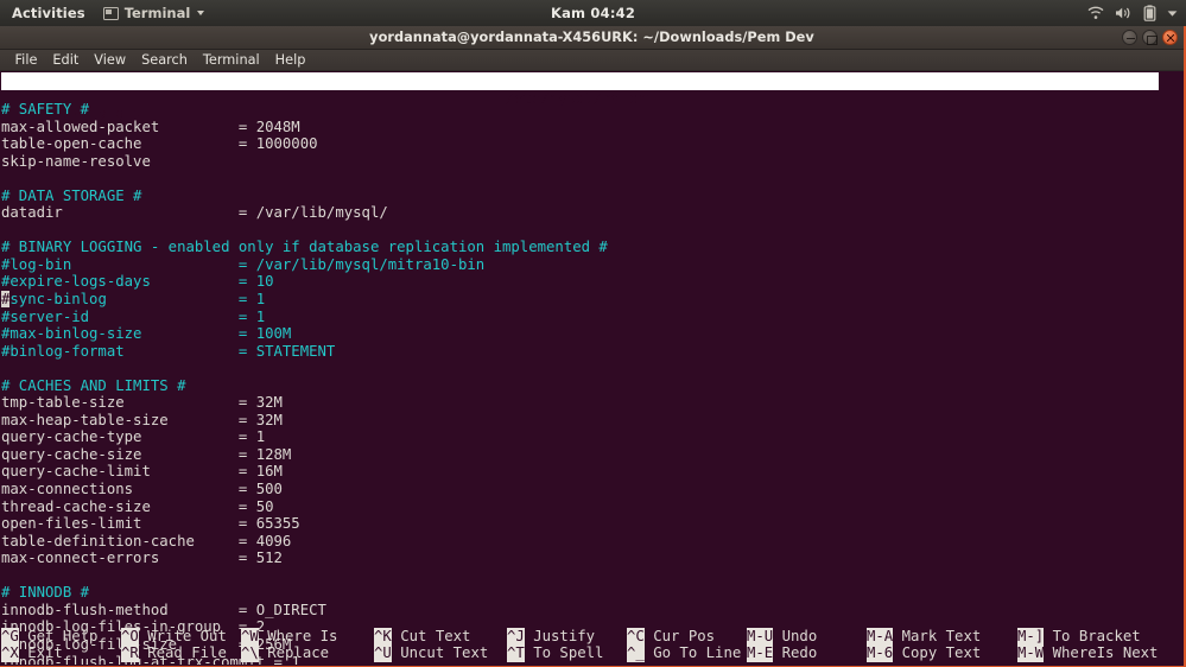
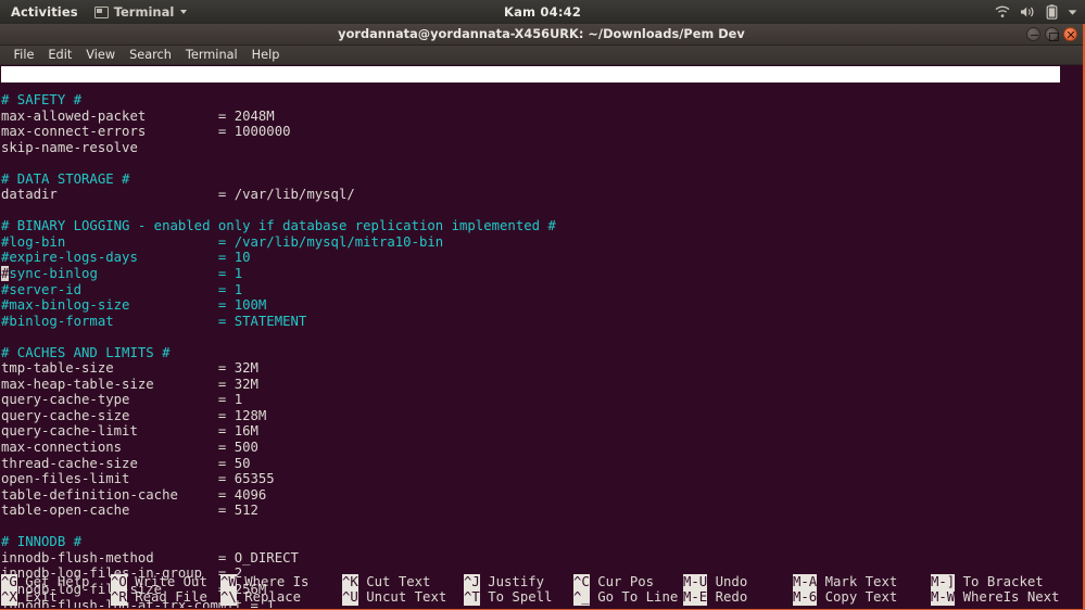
  Activities
  Terminal
  Kam 04:42
  yordannata@yordannata-X456URK: ~/Downloads/Pem Dev
  File
  Edit
  View
  Search
  Terminal
  Help
  GNU nano 2.9.3
  # SAFETY #
  max-allowed-packet = 2048M
- table-open-cache = 1000000
+ max-connect-errors = 1000000
  skip-name-resolve
  # DATA STORAGE #
  datadir = /var/lib/mysql/
  # BINARY LOGGING - enabled only if database replication implemented #
  #log-bin = /var/lib/mysql/mitra10-bin
  #expire-logs-days = 10
  #sync-binlog = 1
  #server-id = 1
  #max-binlog-size = 100M
  #binlog-format = STATEMENT
  # CACHES AND LIMITS #
  tmp-table-size = 32M
  max-heap-table-size = 32M
  query-cache-type = 1
  query-cache-size = 128M
  query-cache-limit = 16M
  max-connections = 500
  thread-cache-size = 50
  open-files-limit = 65355
  table-definition-cache = 4096
- max-connect-errors = 512
+ table-open-cache = 512
  # INNODB #
  innodb-flush-method = O_DIRECT
  nodb-log-fil-in-group 2
  nodb-log-filsize 256M
  nodb-flush-l-at-trx-comt = 1
  ^G
  Get Help
  ^O
  Write Out
  ^W
  Where Is
  ^K
  Cut Text
  ^J
  Justify
  ^C
  Cur Pos
  M-U
  Undo
  M-A
  Mark Text
  M-]
  To Bracket
  ^X
  Exit
  ^R
  Read File
  ^\
  Replace
  ^U
  Uncut Text
  ^T
  To Spell
  ^_
  Go To Line
  M-E
  Redo
  M-6
  Copy Text
  M-W
  WhereIs Next
